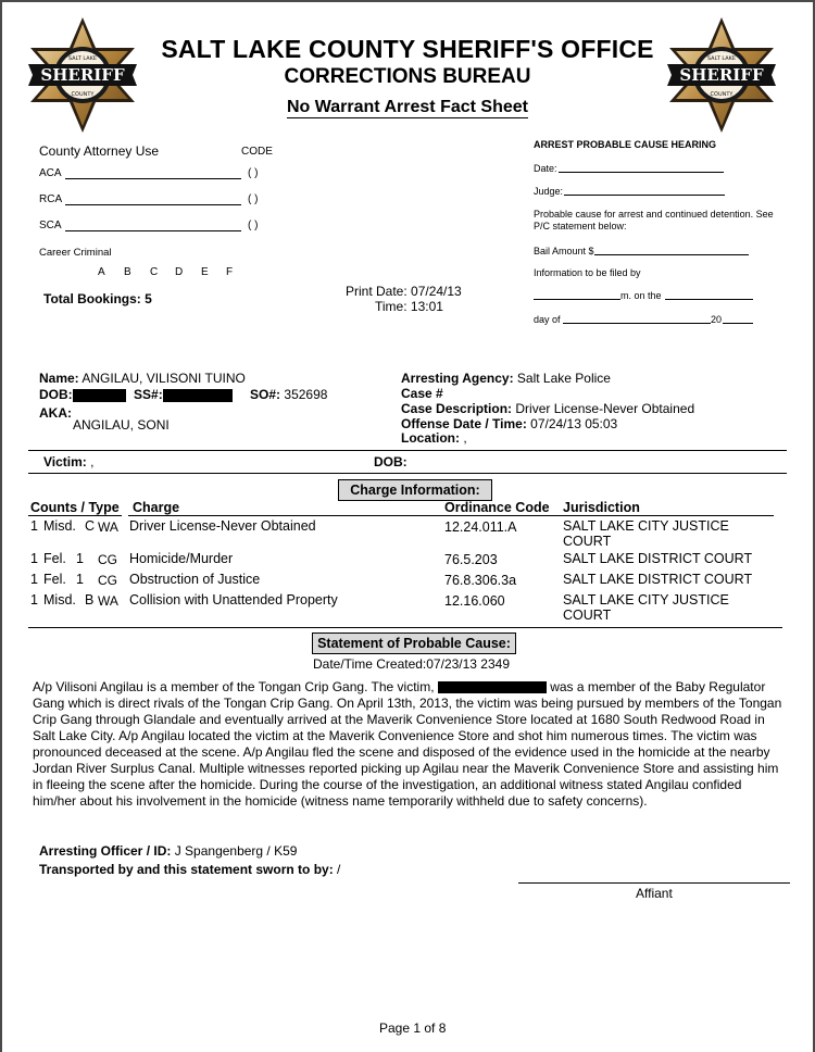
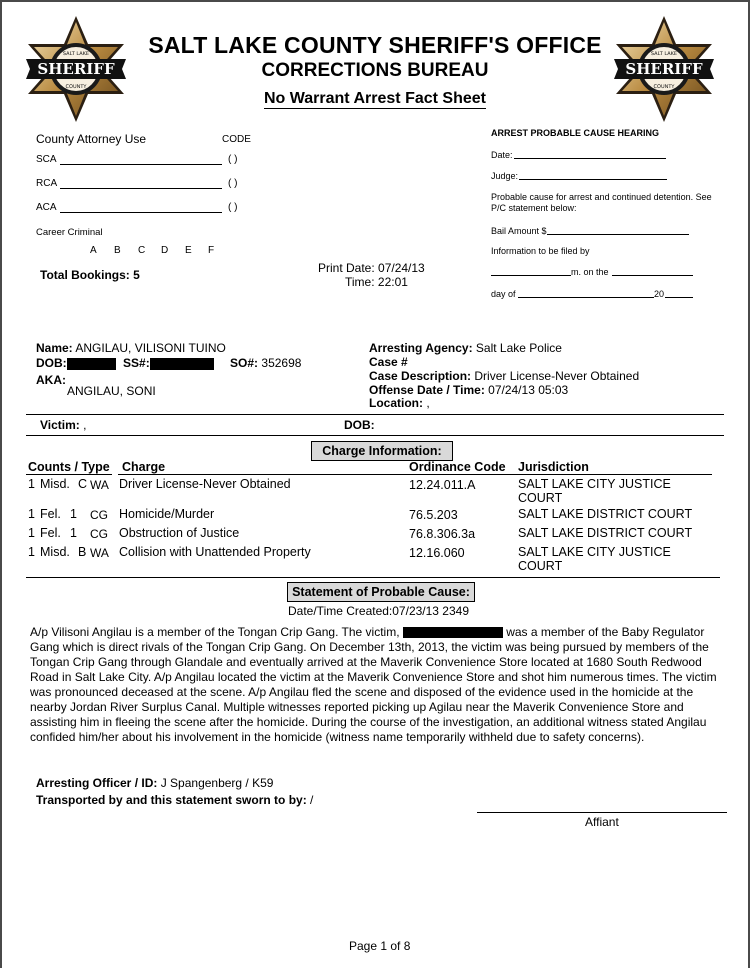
  SHERIFF
  SHERIFF
  SALT LAKE COUNTY SHERIFF'S OFFICE
  CORRECTIONS BUREAU
  No Warrant Arrest Fact Sheet
  County Attorney Use
  CODE
- ACA
+ SCA
  ( )
  RCA
  ( )
- SCA
+ ACA
  ( )
  Career Criminal
  A
  B
  C
  D
  E
  F
  Total Bookings: 5
  Print Date: 07/24/13
- Time: 13:01
+ Time: 22:01
  ARREST PROBABLE CAUSE HEARING
  Date:
  Judge:
  Probable cause for arrest and continued detention. See P/C statement below:
  Bail Amount $
  Information to be filed by
  m. on the
  day of
  20
  Name: ANGILAU, VILISONI TUINO
  DOB: SS#: SO#: 352698
  AKA:
  ANGILAU, SONI
  Arresting Agency: Salt Lake Police
  Case #
  Case Description: Driver License-Never Obtained
  Offense Date / Time: 07/24/13 05:03
  Location: ,
  Victim: ,
  DOB:
  Charge Information:
  Counts / Type
  Charge
  Ordinance Code
  Jurisdiction
  1
  Misd.
  C
  WA
  Driver License-Never Obtained
  12.24.011.A
  SALT LAKE CITY JUSTICE
  COURT
  1
  Fel.
  1
  CG
  Homicide/Murder
  76.5.203
  SALT LAKE DISTRICT COURT
  1
  Fel.
  1
  CG
  Obstruction of Justice
  76.8.306.3a
  SALT LAKE DISTRICT COURT
  1
  Misd.
  B
  WA
  Collision with Unattended Property
  12.16.060
  SALT LAKE CITY JUSTICE
  COURT
  Statement of Probable Cause:
  Date/Time Created:07/23/13 2349
- A/p Vilisoni Angilau is a member of the Tongan Crip Gang. The victim, was a member of the Baby Regulator Gang which is direct rivals of the Tongan Crip Gang. On April 13th, 2013, the victim was being pursued by members of the Tongan Crip Gang through Glandale and eventually arrived at the Maverik Convenience Store located at 1680 South Redwood Road in Salt Lake City. A/p Angilau located the victim at the Maverik Convenience Store and shot him numerous times. The victim was pronounced deceased at the scene. A/p Angilau fled the scene and disposed of the evidence used in the homicide at the nearby Jordan River Surplus Canal. Multiple witnesses reported picking up Agilau near the Maverik Convenience Store and assisting him in fleeing the scene after the homicide. During the course of the investigation, an additional witness stated Angilau confided him/her about his involvement in the homicide (witness name temporarily withheld due to safety concerns).
+ A/p Vilisoni Angilau is a member of the Tongan Crip Gang. The victim, was a member of the Baby Regulator Gang which is direct rivals of the Tongan Crip Gang. On December 13th, 2013, the victim was being pursued by members of the Tongan Crip Gang through Glandale and eventually arrived at the Maverik Convenience Store located at 1680 South Redwood Road in Salt Lake City. A/p Angilau located the victim at the Maverik Convenience Store and shot him numerous times. The victim was pronounced deceased at the scene. A/p Angilau fled the scene and disposed of the evidence used in the homicide at the nearby Jordan River Surplus Canal. Multiple witnesses reported picking up Agilau near the Maverik Convenience Store and assisting him in fleeing the scene after the homicide. During the course of the investigation, an additional witness stated Angilau confided him/her about his involvement in the homicide (witness name temporarily withheld due to safety concerns).
  Arresting Officer / ID: J Spangenberg / K59
  Transported by and this statement sworn to by: /
  Affiant
  Page 1 of 8
